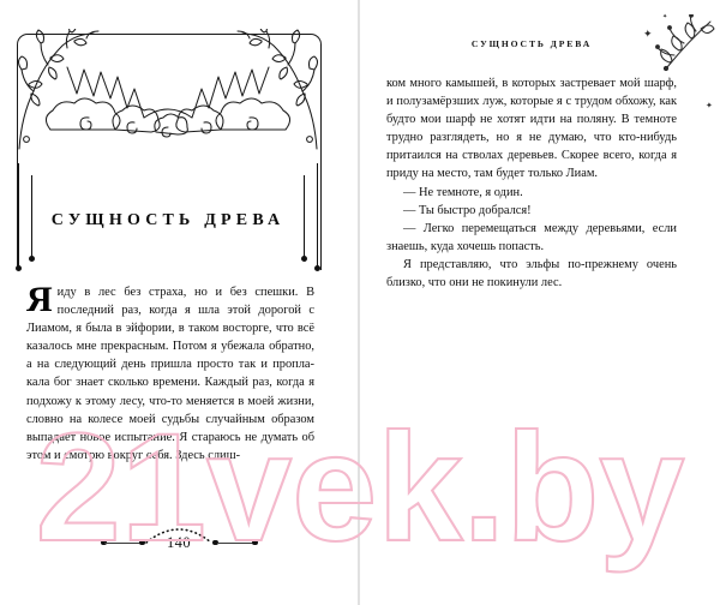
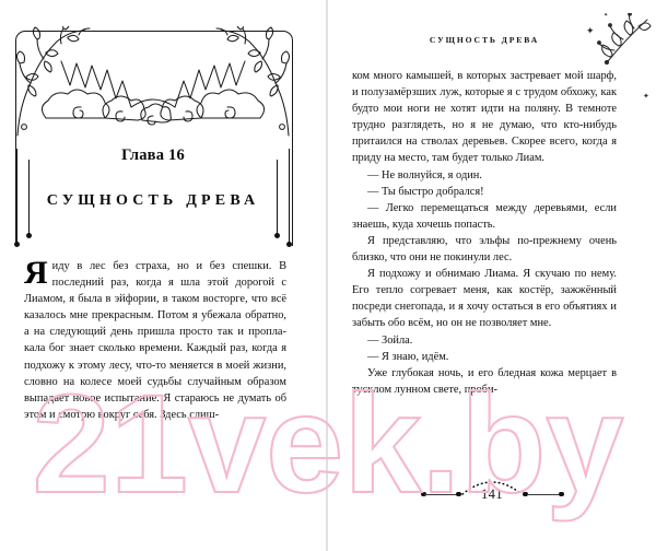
+ Глава 16
  СУЩНОСТЬ ДРЕВА
  Я
  иду в лес без страха, но и без спешки. В последний раз, когда я шла этой дорогой с Лиамом, я была в эйфории, в таком восторге, что всё казалось мне прекрасным. Потом я убежала обратно, а на следующий день пришла просто так и пропла­ала бог знает сколько времени. Каждый раз, когда я подхожу к этому лесу, что-то меняется в моей жизни, словно на колесе моей судьбы случайным образом выпадает новое испытание. Я стараюсь не думать об этом и смотрю вокруг себя. Здесь слиш-
- 140
  СУЩНОСТЬ ДРЕВА
  ✦
  ✦
- ком много камышей, в которых застревает мой шарф, и полузамёрзших луж, которые я с трудом обхожу, как будто мои шарф не хотят идти на поляну. В темноте трудно разглядеть, но я не думаю, что кто-нибудь притаился на стволах деревьев. Скорее всего, когда я приду на место, там будет только Лиам.
+ ком много камышей, в которых застревает мой шарф, и полузамёрзших луж, которые я с трудом обхожу, как будто мои ноги не хотят идти на поляну. В темноте трудно разглядеть, но я не думаю, что кто-нибудь притаился на стволах деревьев. Скорее всего, когда я приду на место, там будет только Лиам.
- — Не темноте, я один.
+ — Не волнуйся, я один.
  — Ты быстро добрался!
  — Легко перемещаться между деревьями, если знаешь, куда хочешь попасть.
  Я представляю, что эльфы по-прежнему очень близко, что они не покинули лес.
+ Я подхожу и обнимаю Лиама. Я скучаю по нему. Его тепло согревает меня, как костёр, зажжённый посреди снегопада, и я хочу остаться в его объятиях и забыть обо всём, но он не позволяет мне.
+ — Зойла.
+ — Я знаю, идём.
+ Уже глубокая ночь, и его бледная кожа мерцает в тусклом лунном свете, проби-
+ 141
  21vek.by
